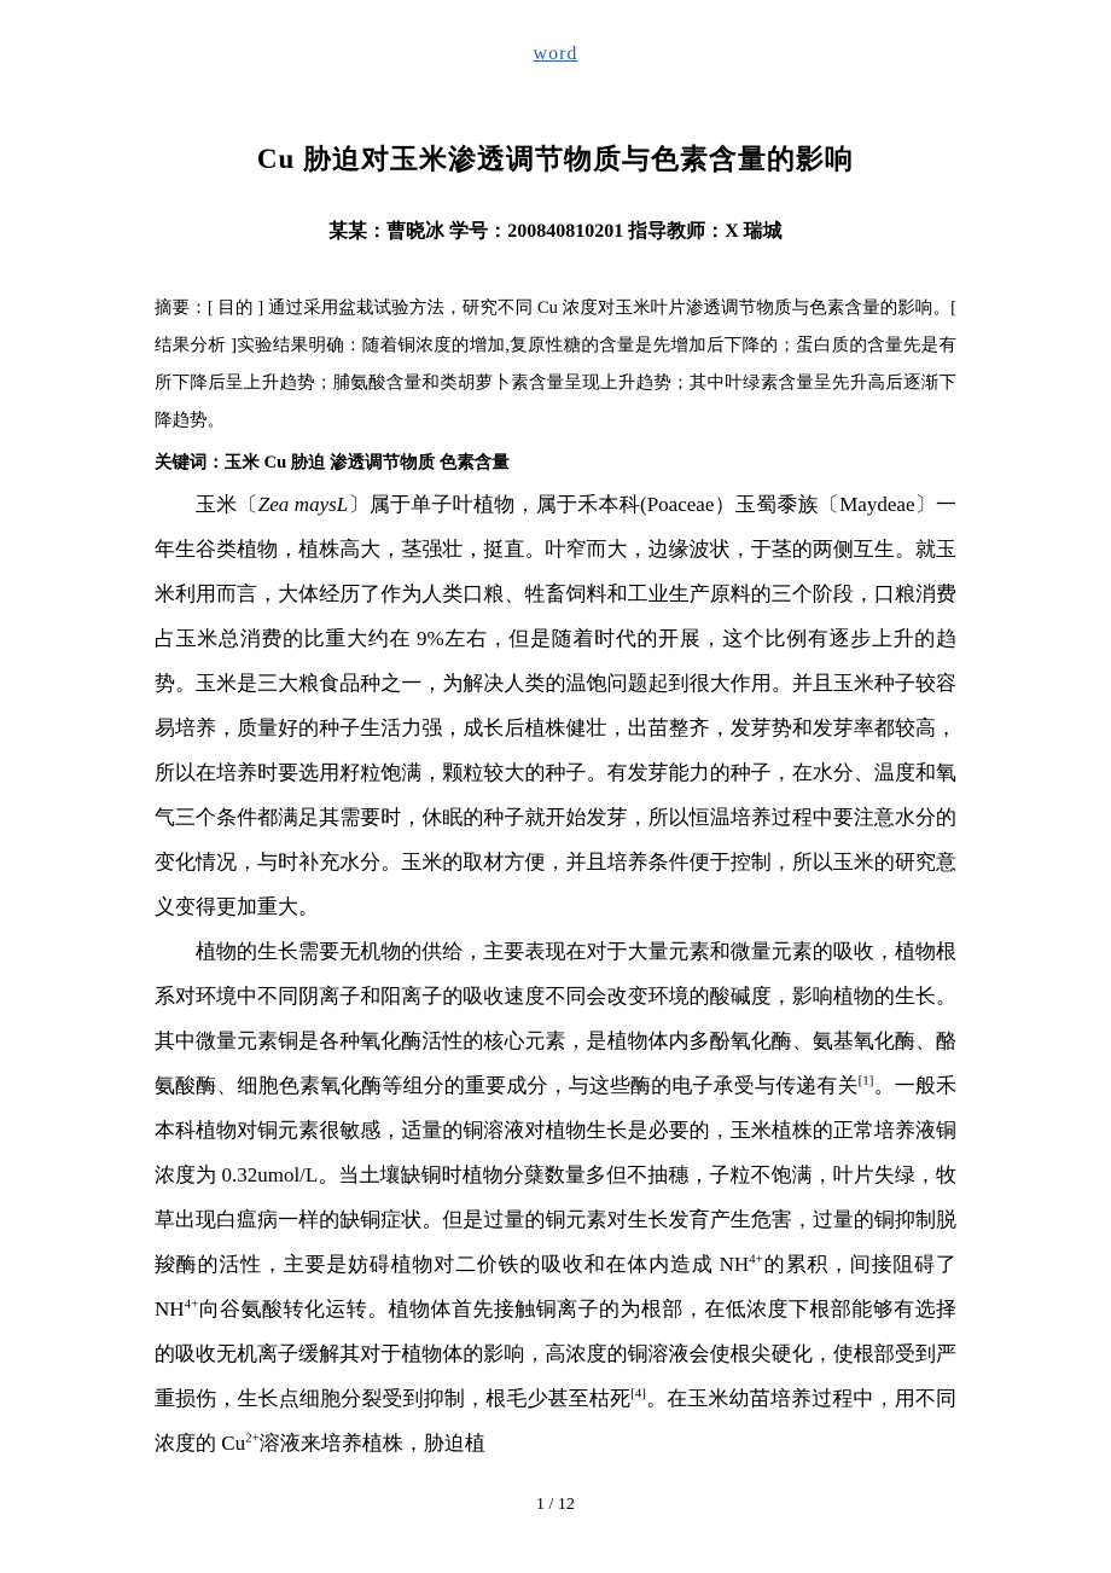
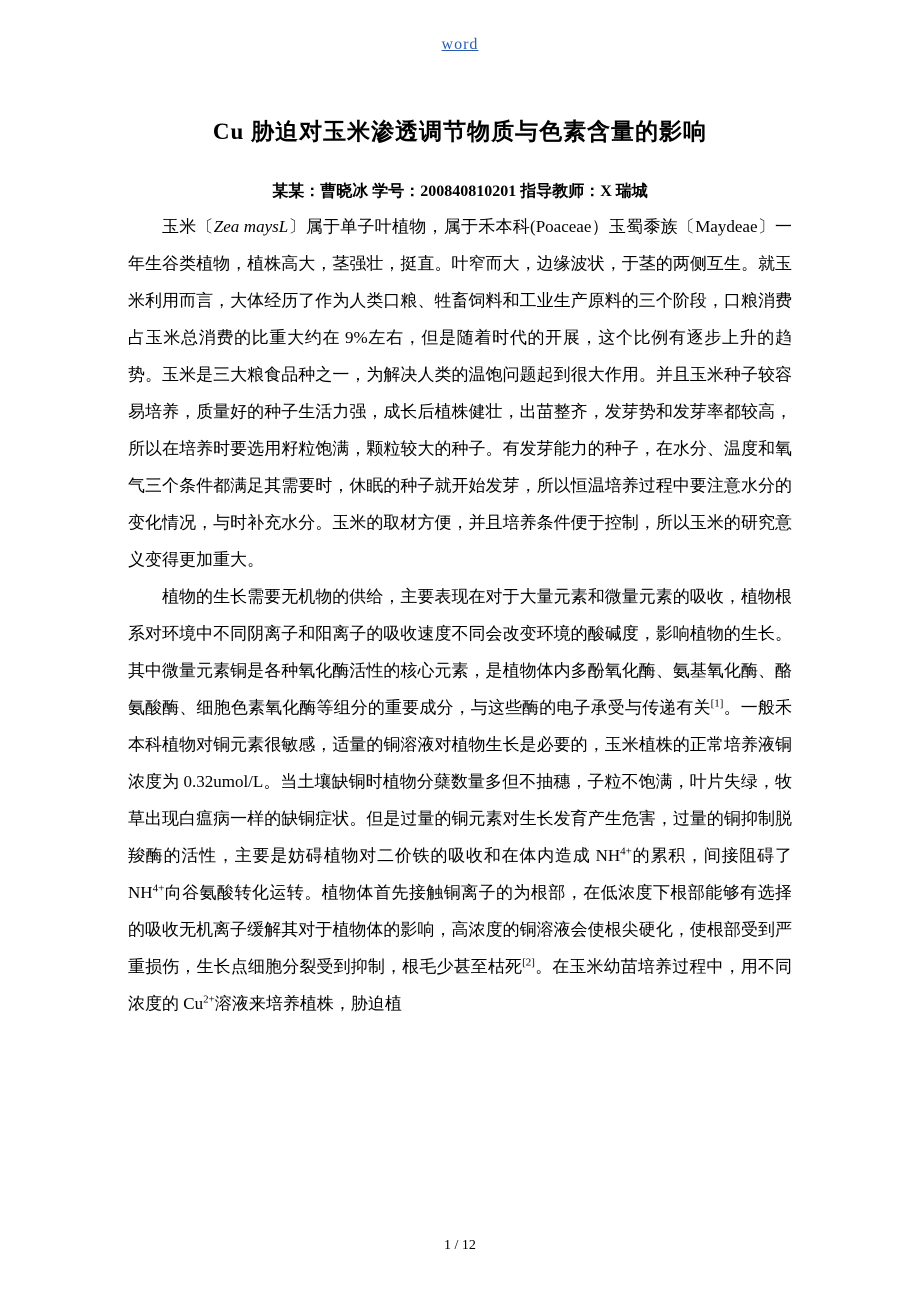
  word
  Cu 胁迫对玉米渗透调节物质与色素含量的影响
  某某：曹晓冰 学号：200840810201 指导教师：X 瑞城
- 摘要：[ 目的 ] 通过采用盆栽试验方法，研究不同 Cu 浓度对玉米叶片渗透调节物质与色素含量的影响。[ 结果分析 ]实验结果明确：随着铜浓度的增加,复原性糖的含量是先增加后下降的；蛋白质的含量先是有所下降后呈上升趋势；脯氨酸含量和类胡萝卜素含量呈现上升趋势；其中叶绿素含量呈先升高后逐渐下降趋势。
- 关键词：玉米 Cu 胁迫 渗透调节物质 色素含量
  玉米〔Zea maysL〕属于单子叶植物，属于禾本科(Poaceae）玉蜀黍族〔Maydeae〕一年生谷类植物，植株高大，茎强壮，挺直。叶窄而大，边缘波状，于茎的两侧互生。就玉米利用而言，大体经历了作为人类口粮、牲畜饲料和工业生产原料的三个阶段，口粮消费占玉米总消费的比重大约在 9%左右，但是随着时代的开展，这个比例有逐步上升的趋势。玉米是三大粮食品种之一，为解决人类的温饱问题起到很大作用。并且玉米种子较容易培养，质量好的种子生活力强，成长后植株健壮，出苗整齐，发芽势和发芽率都较高，所以在培养时要选用籽粒饱满，颗粒较大的种子。有发芽能力的种子，在水分、温度和氧气三个条件都满足其需要时，休眠的种子就开始发芽，所以恒温培养过程中要注意水分的变化情况，与时补充水分。玉米的取材方便，并且培养条件便于控制，所以玉米的研究意义变得更加重大。
- 植物的生长需要无机物的供给，主要表现在对于大量元素和微量元素的吸收，植物根系对环境中不同阴离子和阳离子的吸收速度不同会改变环境的酸碱度，影响植物的生长。其中微量元素铜是各种氧化酶活性的核心元素，是植物体内多酚氧化酶、氨基氧化酶、酪氨酸酶、细胞色素氧化酶等组分的重要成分，与这些酶的电子承受与传递有关[1]。一般禾本科植物对铜元素很敏感，适量的铜溶液对植物生长是必要的，玉米植株的正常培养液铜浓度为 0.32umol/L。当土壤缺铜时植物分蘖数量多但不抽穗，子粒不饱满，叶片失绿，牧草出现白瘟病一样的缺铜症状。但是过量的铜元素对生长发育产生危害，过量的铜抑制脱羧酶的活性，主要是妨碍植物对二价铁的吸收和在体内造成 NH4+的累积，间接阻碍了 NH4+向谷氨酸转化运转。植物体首先接触铜离子的为根部，在低浓度下根部能够有选择的吸收无机离子缓解其对于植物体的影响，高浓度的铜溶液会使根尖硬化，使根部受到严重损伤，生长点细胞分裂受到抑制，根毛少甚至枯死[4]。在玉米幼苗培养过程中，用不同浓度的 Cu2+溶液来培养植株，胁迫植
+ 植物的生长需要无机物的供给，主要表现在对于大量元素和微量元素的吸收，植物根系对环境中不同阴离子和阳离子的吸收速度不同会改变环境的酸碱度，影响植物的生长。其中微量元素铜是各种氧化酶活性的核心元素，是植物体内多酚氧化酶、氨基氧化酶、酪氨酸酶、细胞色素氧化酶等组分的重要成分，与这些酶的电子承受与传递有关[1]。一般禾本科植物对铜元素很敏感，适量的铜溶液对植物生长是必要的，玉米植株的正常培养液铜浓度为 0.32umol/L。当土壤缺铜时植物分蘖数量多但不抽穗，子粒不饱满，叶片失绿，牧草出现白瘟病一样的缺铜症状。但是过量的铜元素对生长发育产生危害，过量的铜抑制脱羧酶的活性，主要是妨碍植物对二价铁的吸收和在体内造成 NH4+的累积，间接阻碍了 NH4+向谷氨酸转化运转。植物体首先接触铜离子的为根部，在低浓度下根部能够有选择的吸收无机离子缓解其对于植物体的影响，高浓度的铜溶液会使根尖硬化，使根部受到严重损伤，生长点细胞分裂受到抑制，根毛少甚至枯死[2]。在玉米幼苗培养过程中，用不同浓度的 Cu2+溶液来培养植株，胁迫植
  1 / 12
